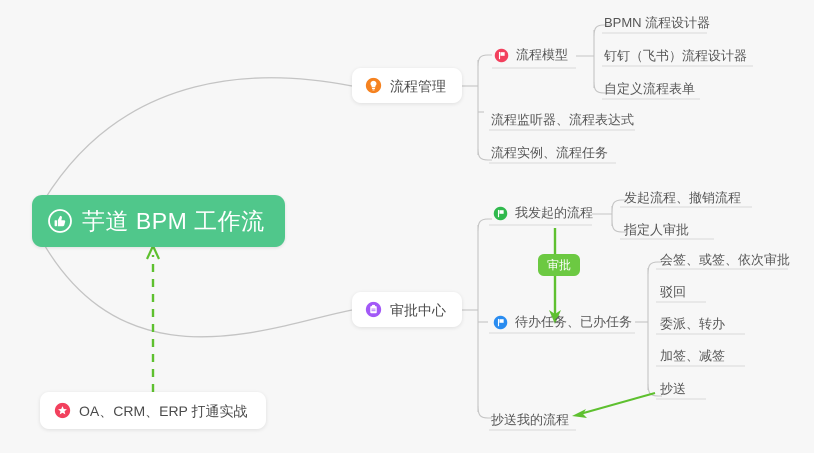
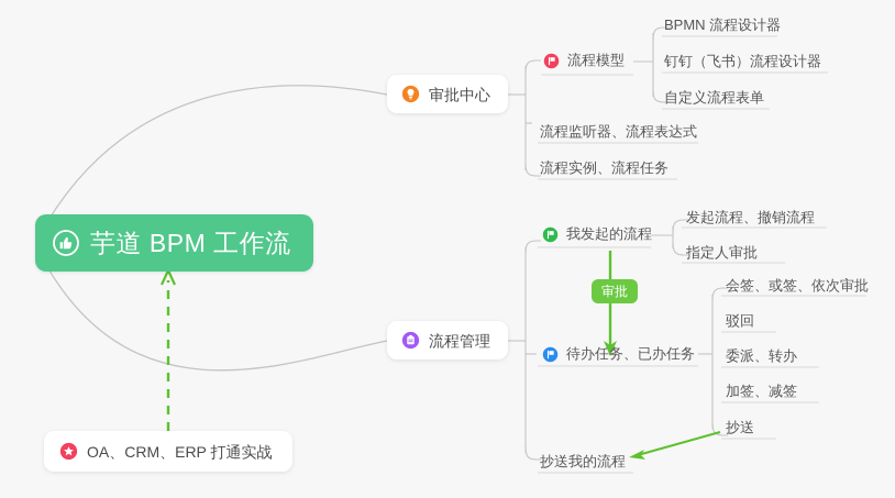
  芋道 BPM 工作流
- 流程管理
+ 审批中心
  流程模型
  BPMN 流程设计器
  钉钉（飞书）流程设计器
  自定义流程表单
  流程监听器、流程表达式
  流程实例、流程任务
- 审批中心
+ 流程管理
  我发起的流程
  发起流程、撤销流程
  指定人审批
  审批
  待办任务、已办任务
  会签、或签、依次审批
  驳回
  委派、转办
  加签、减签
  抄送
  抄送我的流程
  OA、CRM、ERP 打通实战
